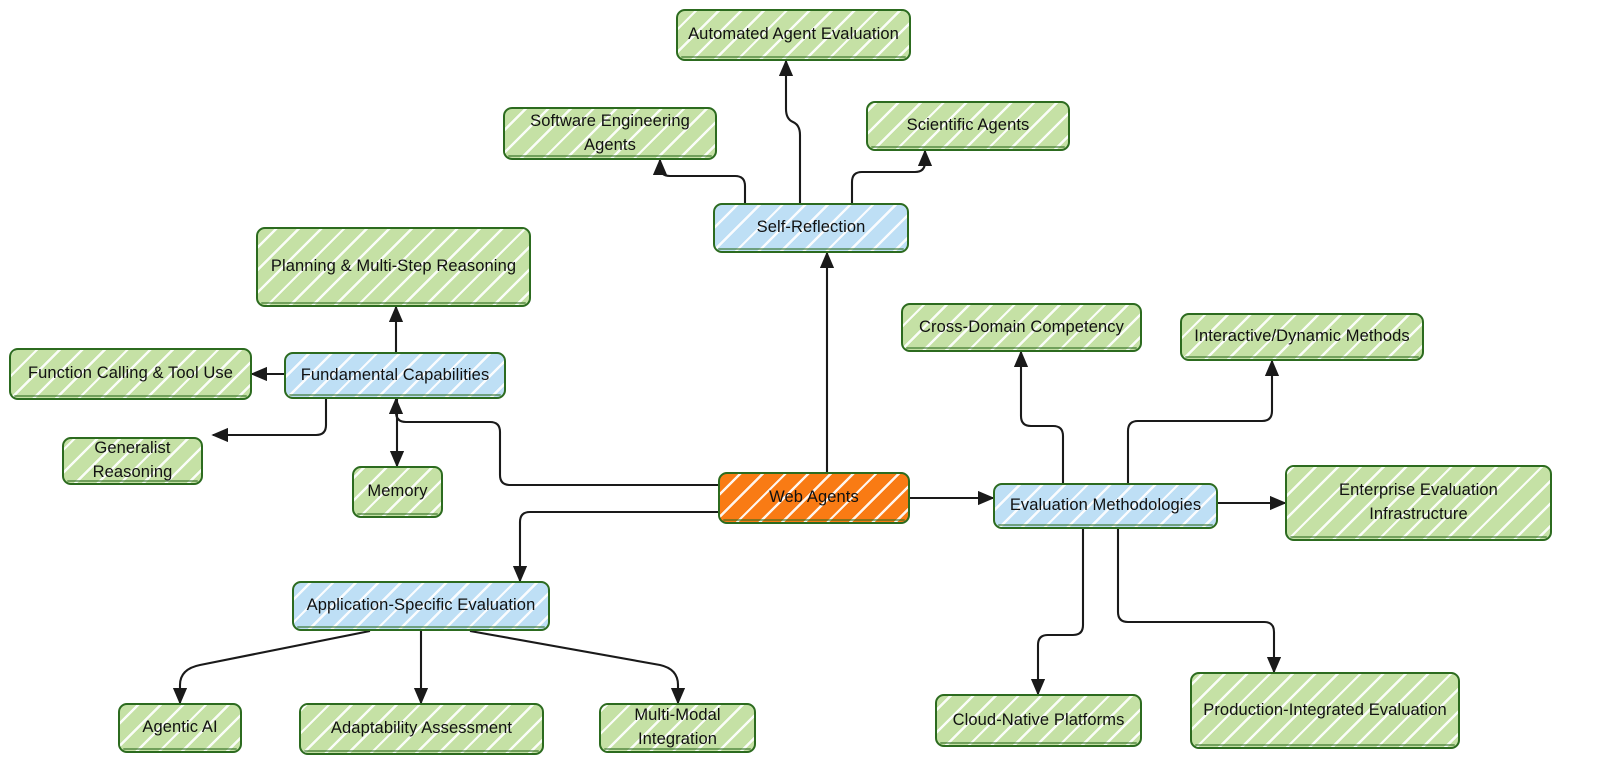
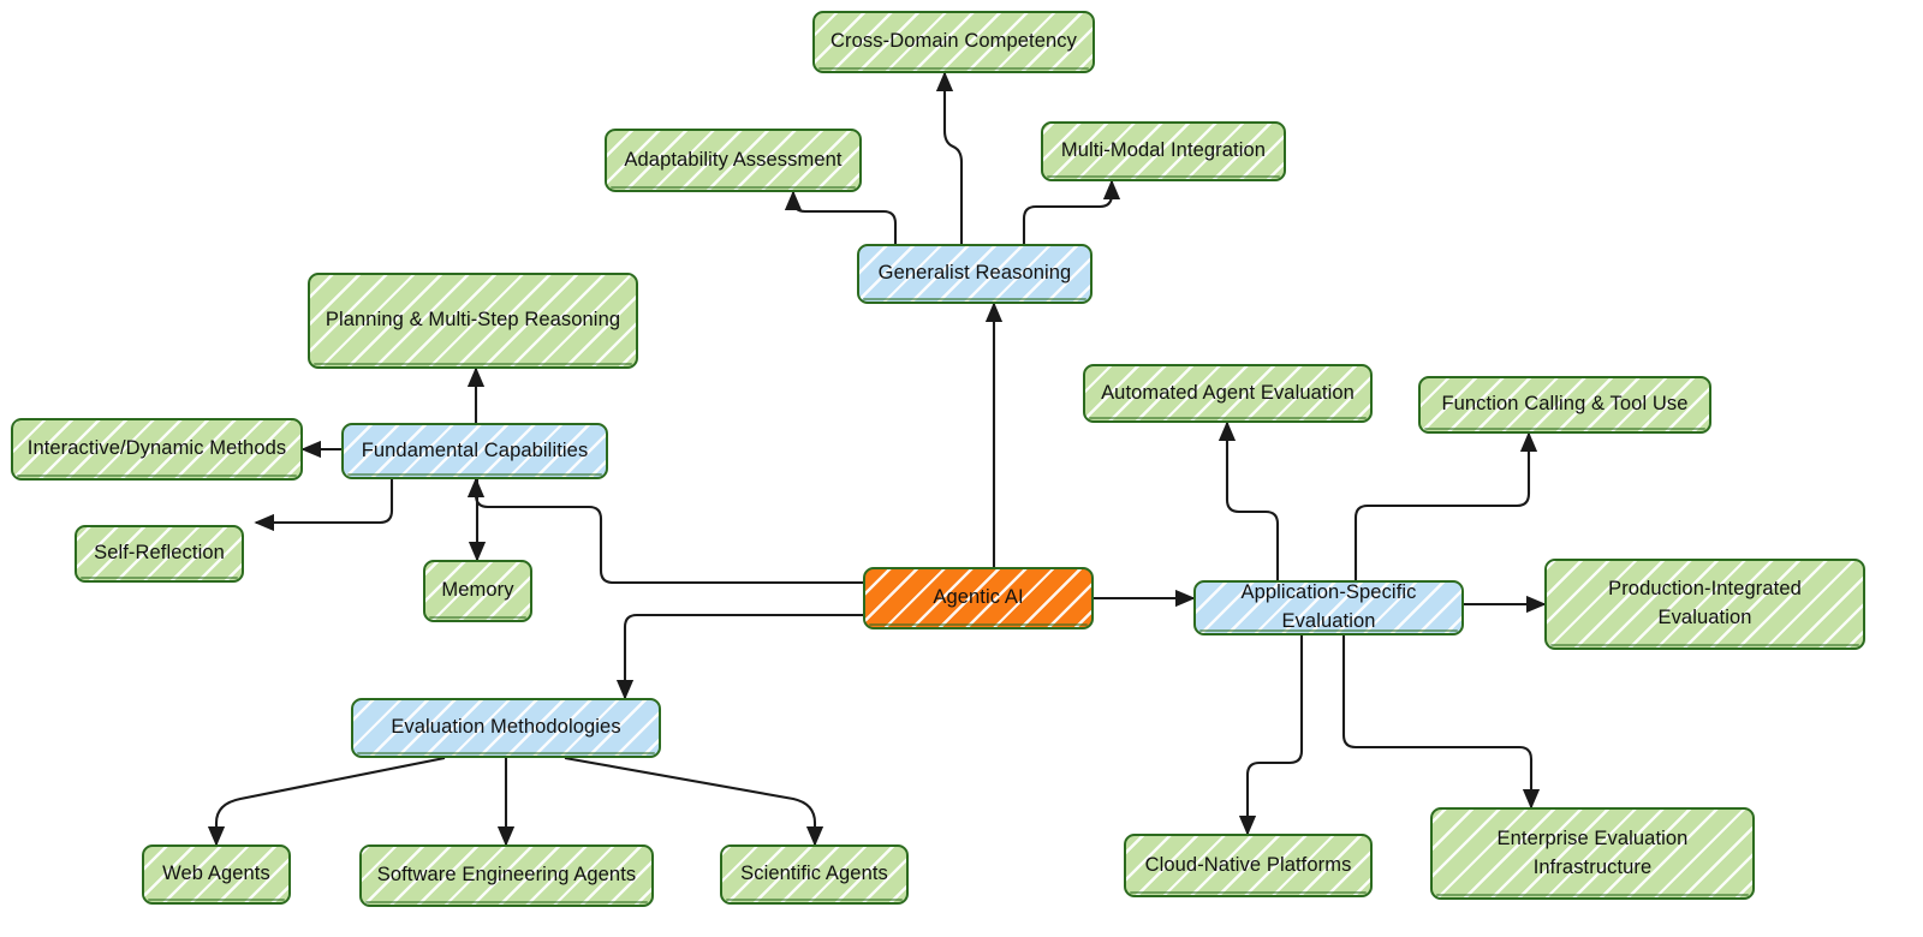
- Automated Agent Evaluation
+ Cross-Domain Competency
- Software Engineering Agents
+ Adaptability Assessment
- Scientific Agents
+ Multi-Modal Integration
- Self-Reflection
+ Generalist Reasoning
  Planning & Multi-Step Reasoning
- Function Calling & Tool Use
+ Interactive/Dynamic Methods
  Fundamental Capabilities
- Generalist Reasoning
+ Self-Reflection
  Memory
- Cross-Domain Competency
+ Automated Agent Evaluation
- Interactive/Dynamic Methods
+ Function Calling & Tool Use
- Web Agents
+ Agentic AI
- Evaluation Methodologies
+ Application-Specific Evaluation
- Enterprise Evaluation Infrastructure
+ Production-Integrated Evaluation
- Application-Specific Evaluation
+ Evaluation Methodologies
  Cloud-Native Platforms
- Production-Integrated Evaluation
+ Enterprise Evaluation Infrastructure
- Agentic AI
+ Web Agents
- Adaptability Assessment
+ Software Engineering Agents
- Multi-Modal Integration
+ Scientific Agents
